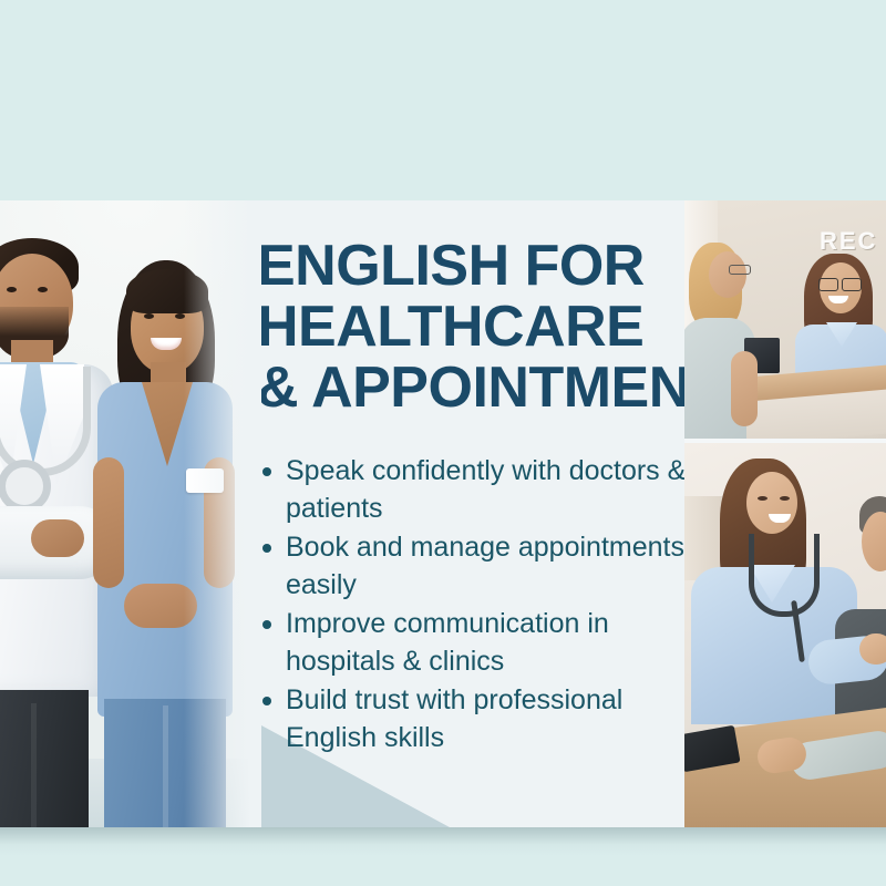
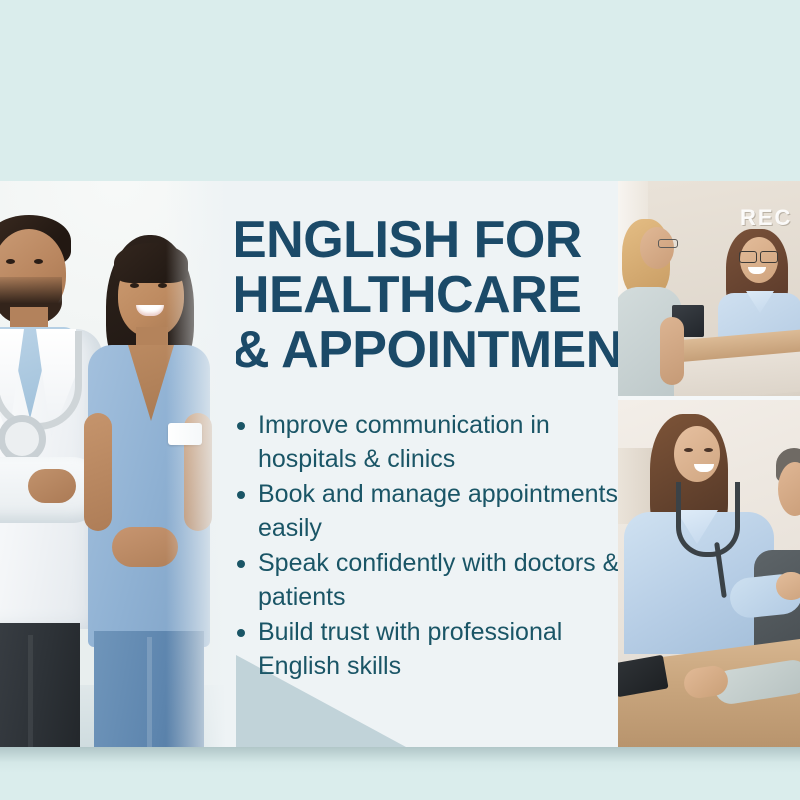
  ENGLISH FOR
  HEALTHCARE
  & APPOINTMEN
- Speak confidently with doctors & patients
+ Improve communication in hospitals & clinics
  Book and manage appointments easily
- Improve communication in hospitals & clinics
+ Speak confidently with doctors & patients
  Build trust with professional English skills
  REC
